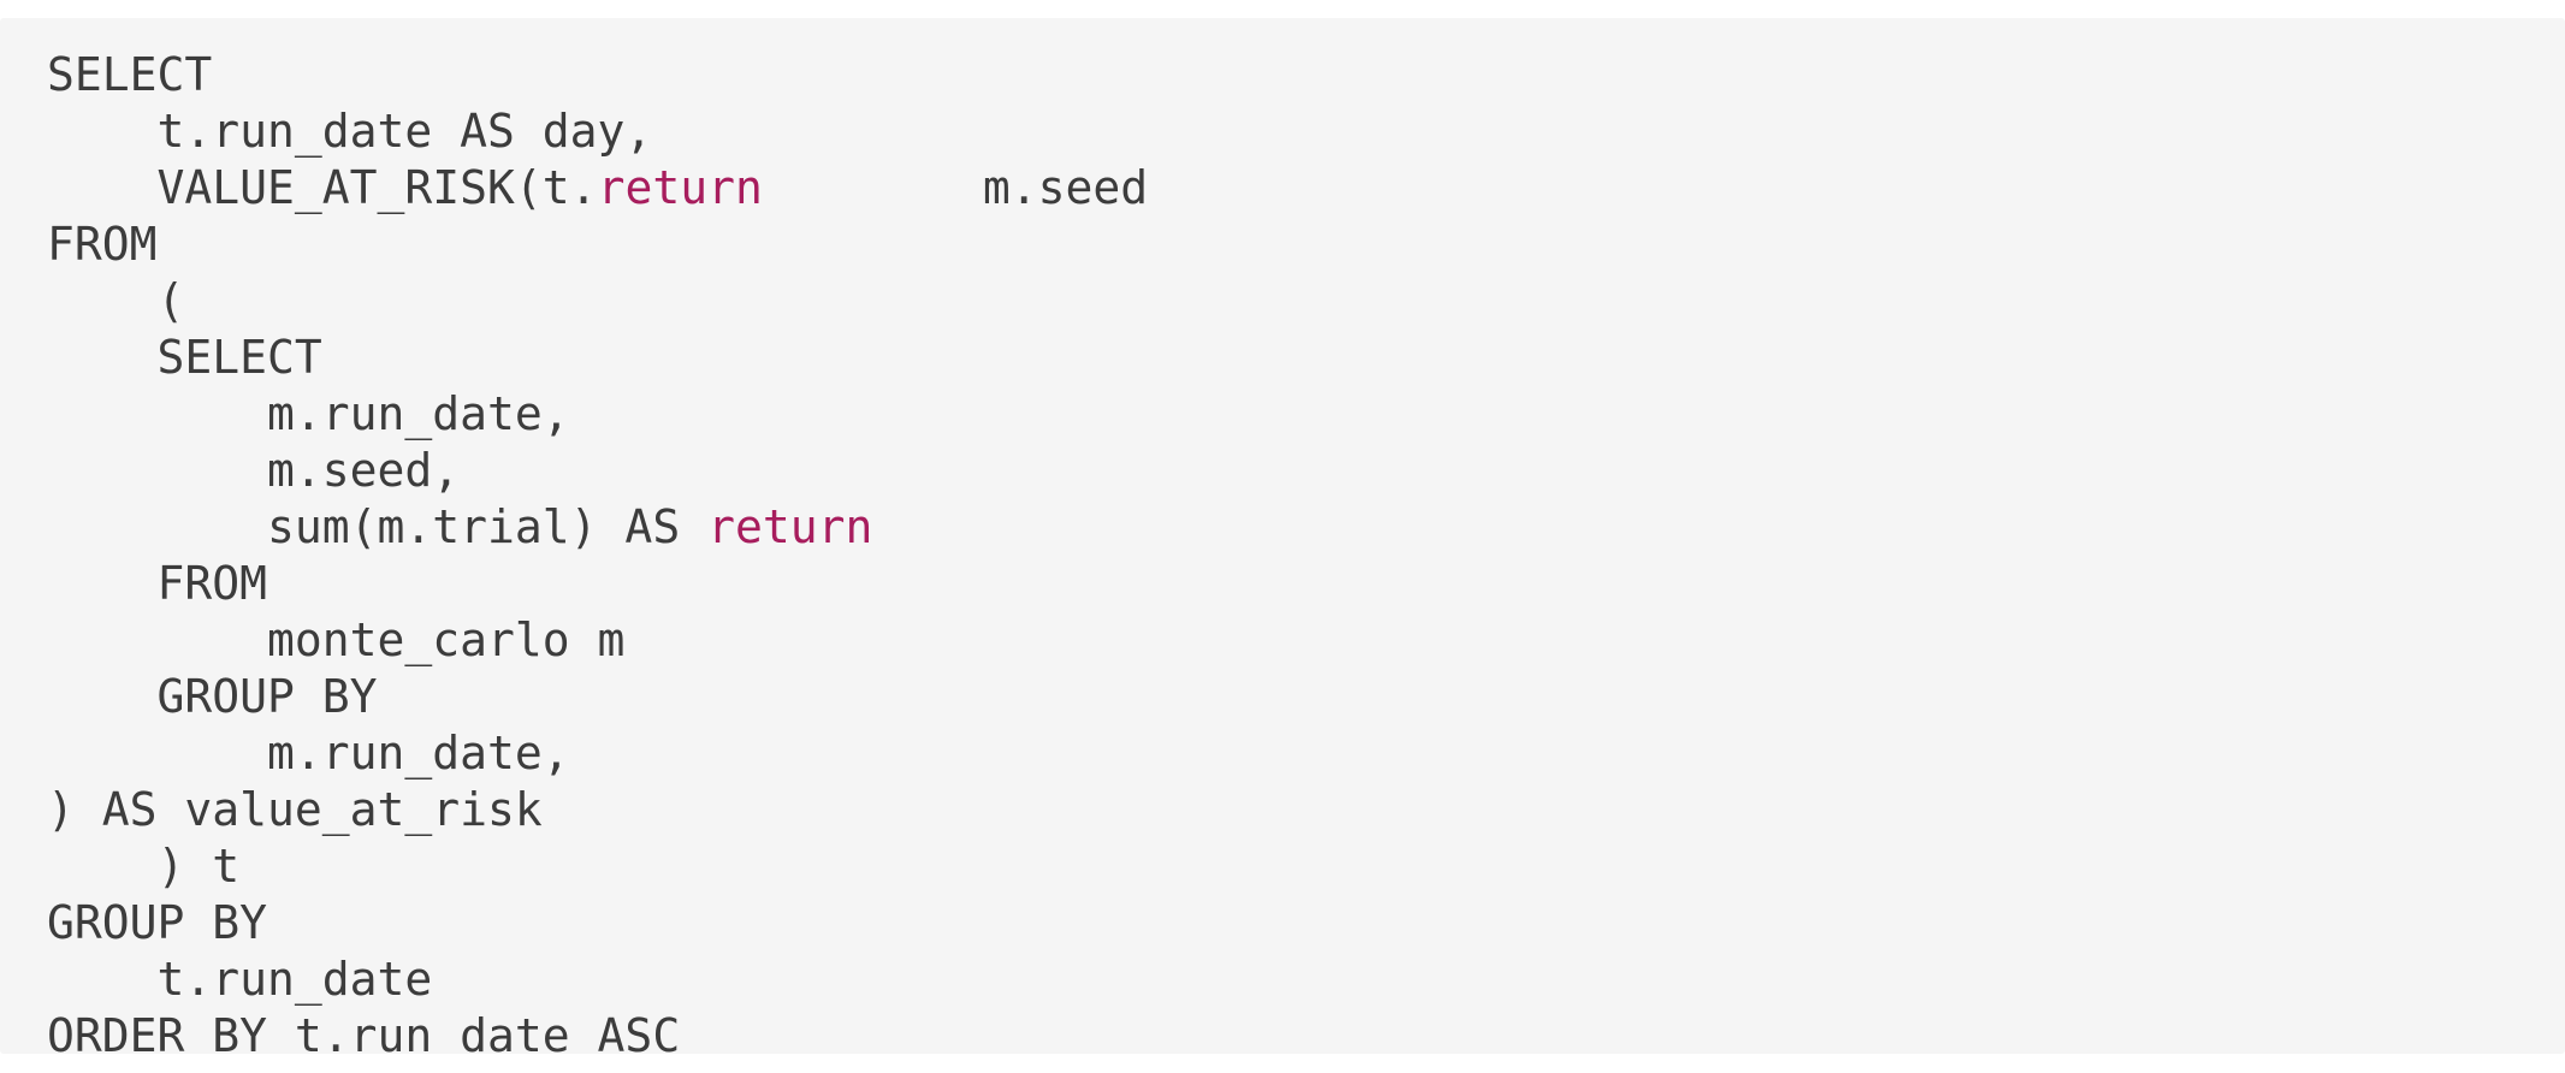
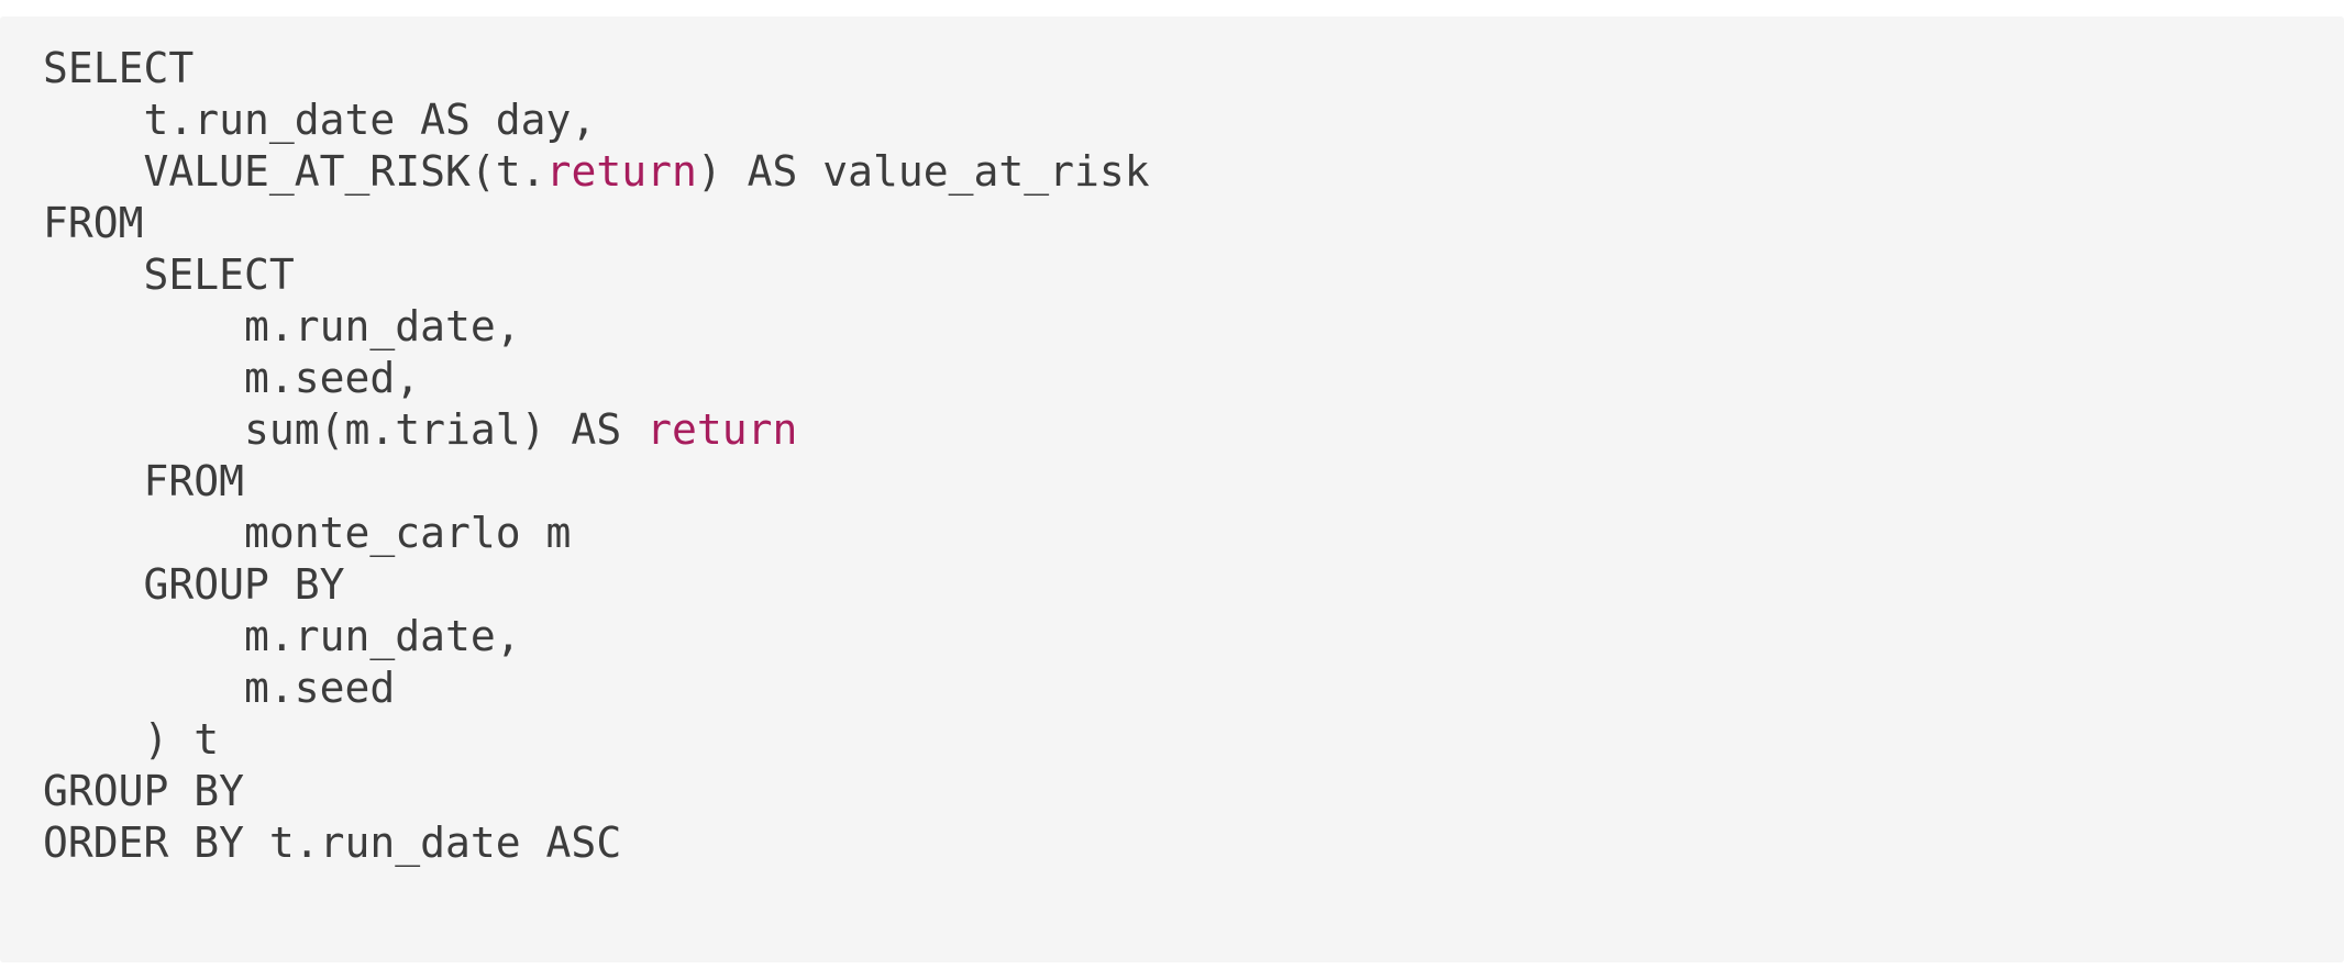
  SELECT
  t.run_date AS day,
- VALUE_AT_RISK(t.return m.seed
+ VALUE_AT_RISK(t.return) AS value_at_risk
  FROM
- (
  SELECT
  m.run_date,
  m.seed,
  sum(m.trial) AS return
  FROM
  monte_carlo m
  GROUP BY
  m.run_date,
- ) AS value_at_risk
+ m.seed
  ) t
  GROUP BY
- t.run_date
  ORDER BY t.run_date ASC
